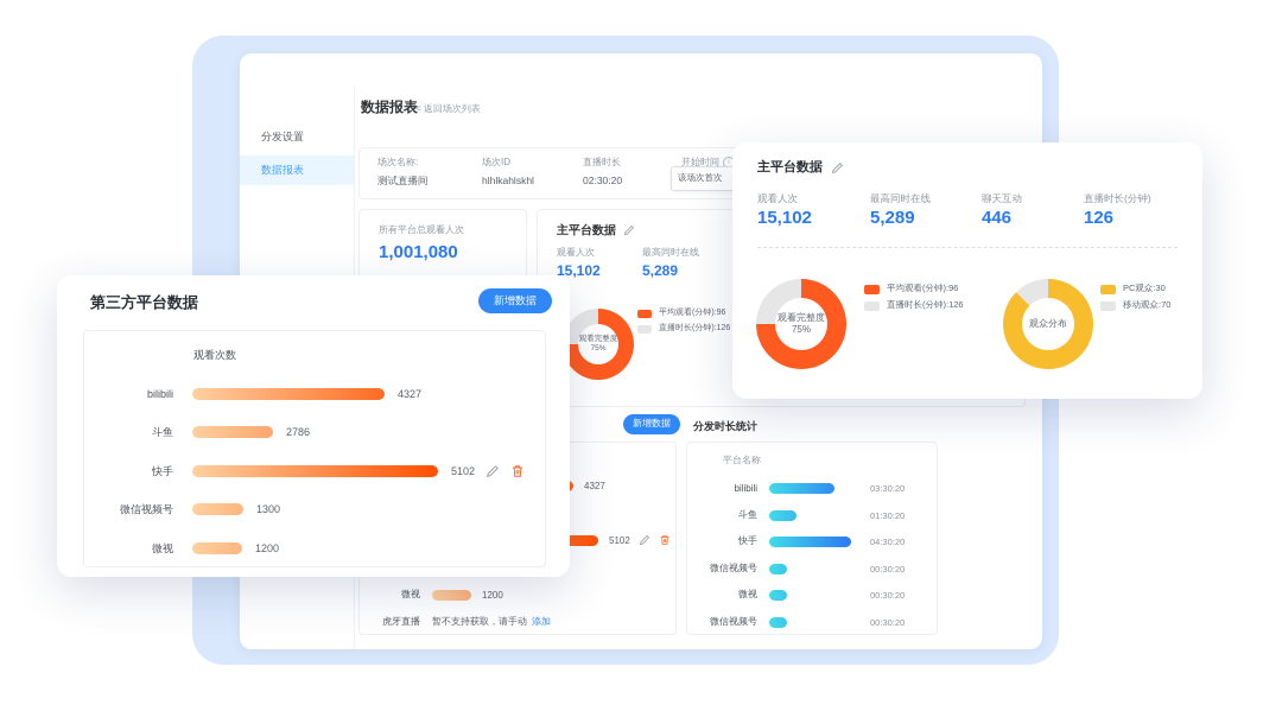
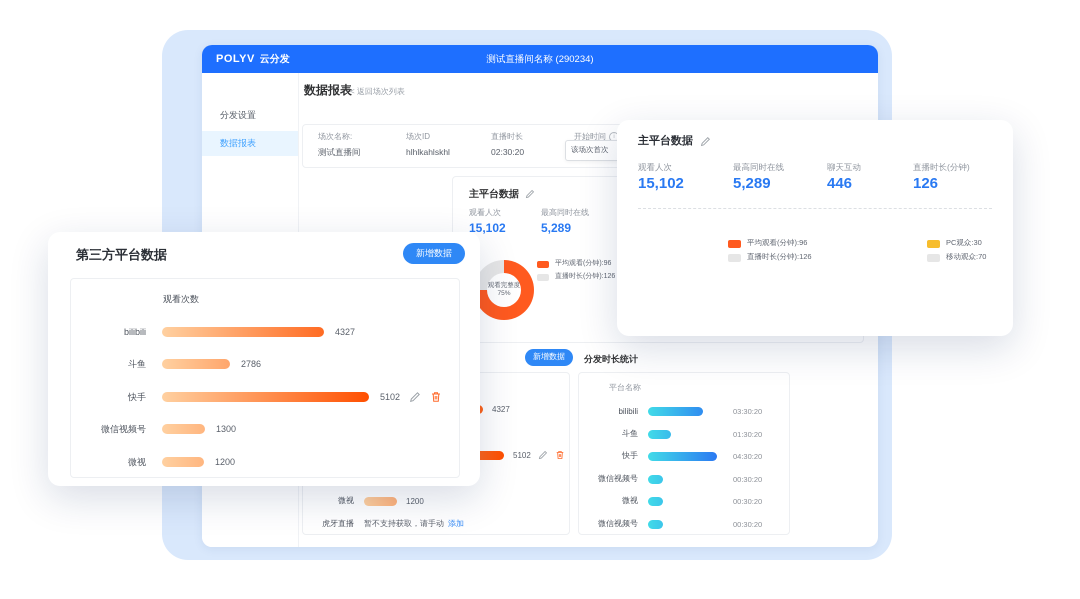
+ POLYV
+ 云分发
+ 测试直播间名称 (290234)
  分发设置
  数据报表
  数据报表
  < 返回场次列表
  场次名称:
  测试直播间
  场次ID
  hlhlkahlskhl
  直播时长
  02:30:20
  开始时间
  该场次首次
- 所有平台总观看人次
- 1,001,080
  主平台数据
  观看人次
  15,102
  最高同时在线
  5,289
  新增数据
  分发时长统计
  4327
  5102
  微视
  1200
  虎牙直播
  暂不支持获取，请手动
  添加
  平台名称
  bilibili
  03:30:20
  斗鱼
  01:30:20
  快手
  04:30:20
  微信视频号
  00:30:20
  微视
  00:30:20
  微信视频号
  00:30:20
  第三方平台数据
  新增数据
  观看次数
  bilibili
  4327
  斗鱼
  2786
  快手
  5102
  微信视频号
  1300
  微视
  1200
  主平台数据
  观看人次
  15,102
  最高同时在线
  5,289
  聊天互动
  446
  直播时长(分钟)
  126
- 观看完整度
- 75%
  平均观看(分钟):96
  直播时长(分钟):126
- 观众分布
  PC观众:30
  移动观众:70
